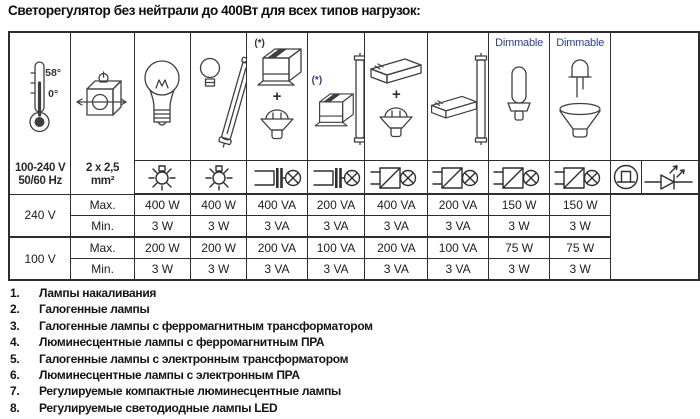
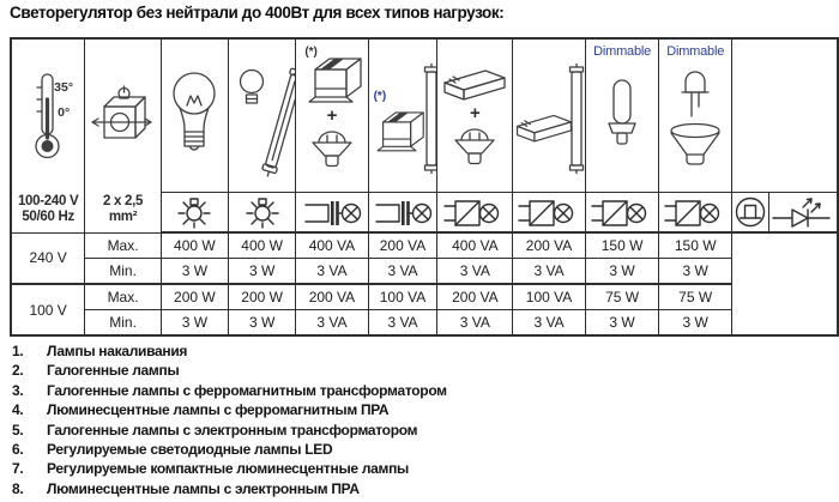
  Светорегулятор без нейтрали до 400Вт для всех типов нагрузок:
- 58° 0° 100-240 V 50/60 Hz	2 x 2,5 mm²			(*) +	(*)	+		Dimmable	Dimmable
+ 35° 0° 100-240 V 50/60 Hz	2 x 2,5 mm²			(*) +	(*)	+		Dimmable	Dimmable
  240 V	Max.	400 W	400 W	400 VA	200 VA	400 VA	200 VA	150 W	150 W
  Min.	3 W	3 W	3 VA	3 VA	3 VA	3 VA	3 W	3 W
  100 V	Max.	200 W	200 W	200 VA	100 VA	200 VA	100 VA	75 W	75 W
  Min.	3 W	3 W	3 VA	3 VA	3 VA	3 VA	3 W	3 W
  1.
  Лампы накаливания
  2.
  Галогенные лампы
  3.
  Галогенные лампы с ферромагнитным трансформатором
  4.
  Люминесцентные лампы с ферромагнитным ПРА
  5.
  Галогенные лампы с электронным трансформатором
  6.
- Люминесцентные лампы с электронным ПРА
+ Регулируемые светодиодные лампы LED
  7.
  Регулируемые компактные люминесцентные лампы
  8.
- Регулируемые светодиодные лампы LED
+ Люминесцентные лампы с электронным ПРА
